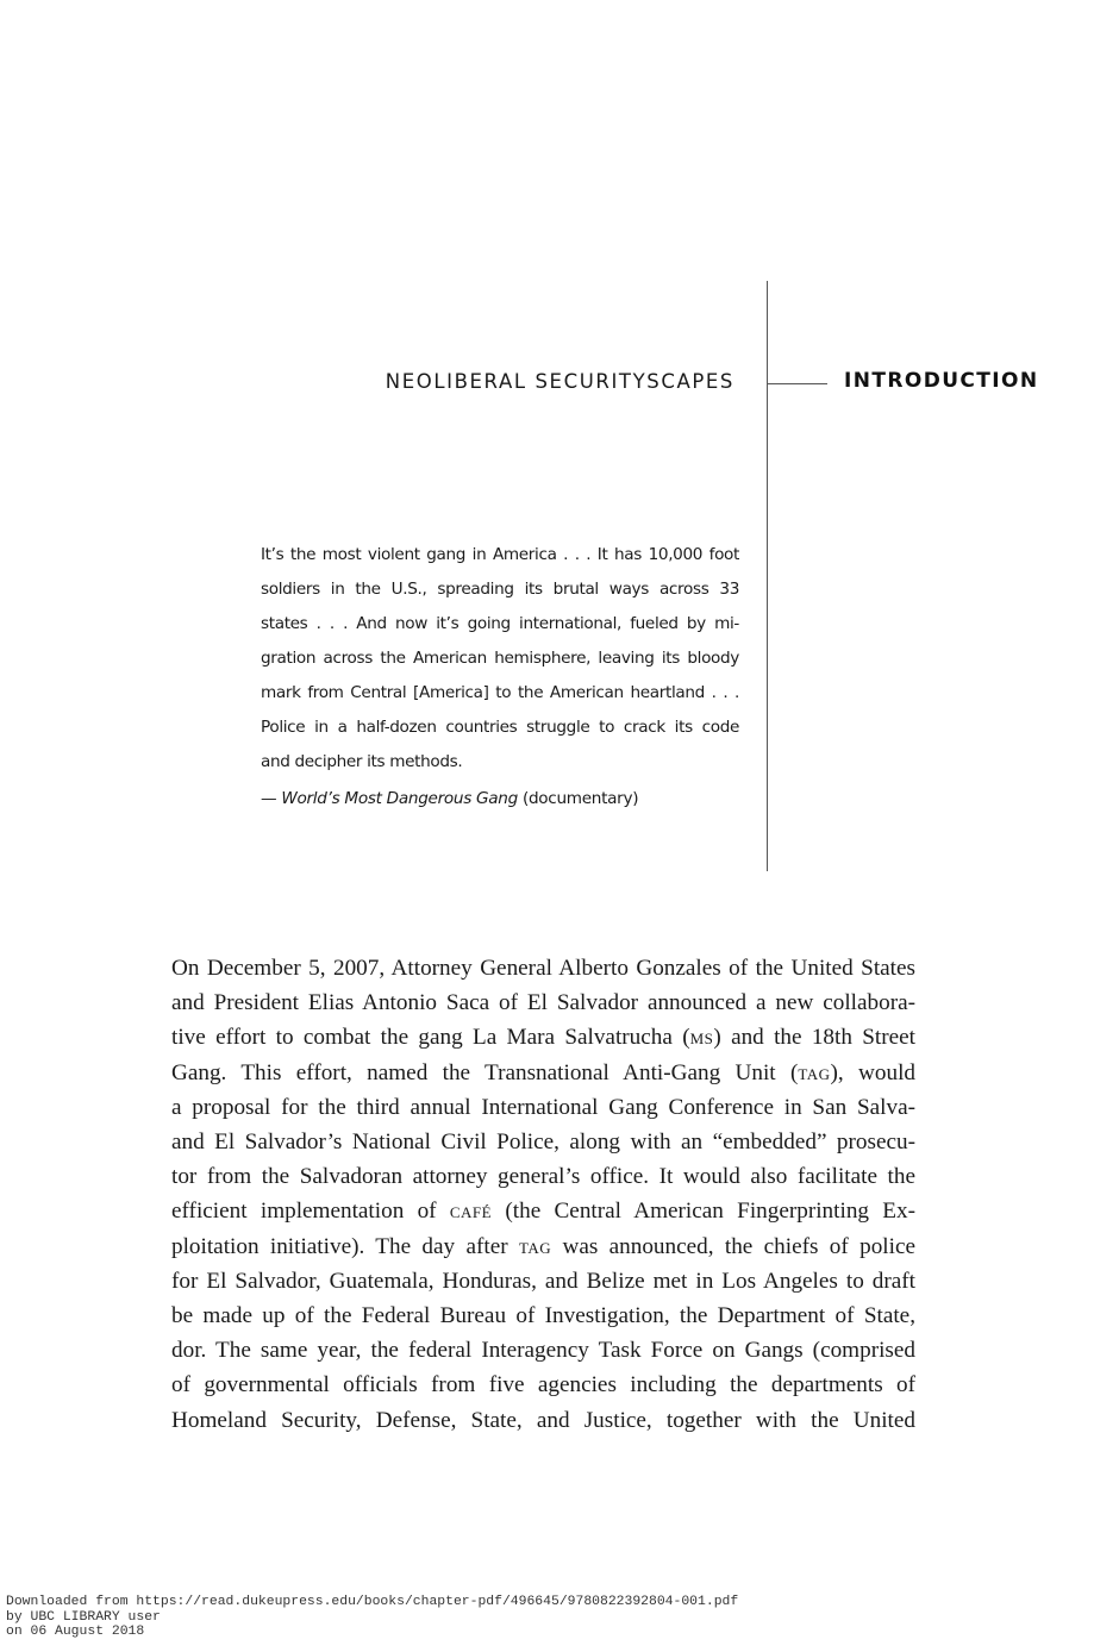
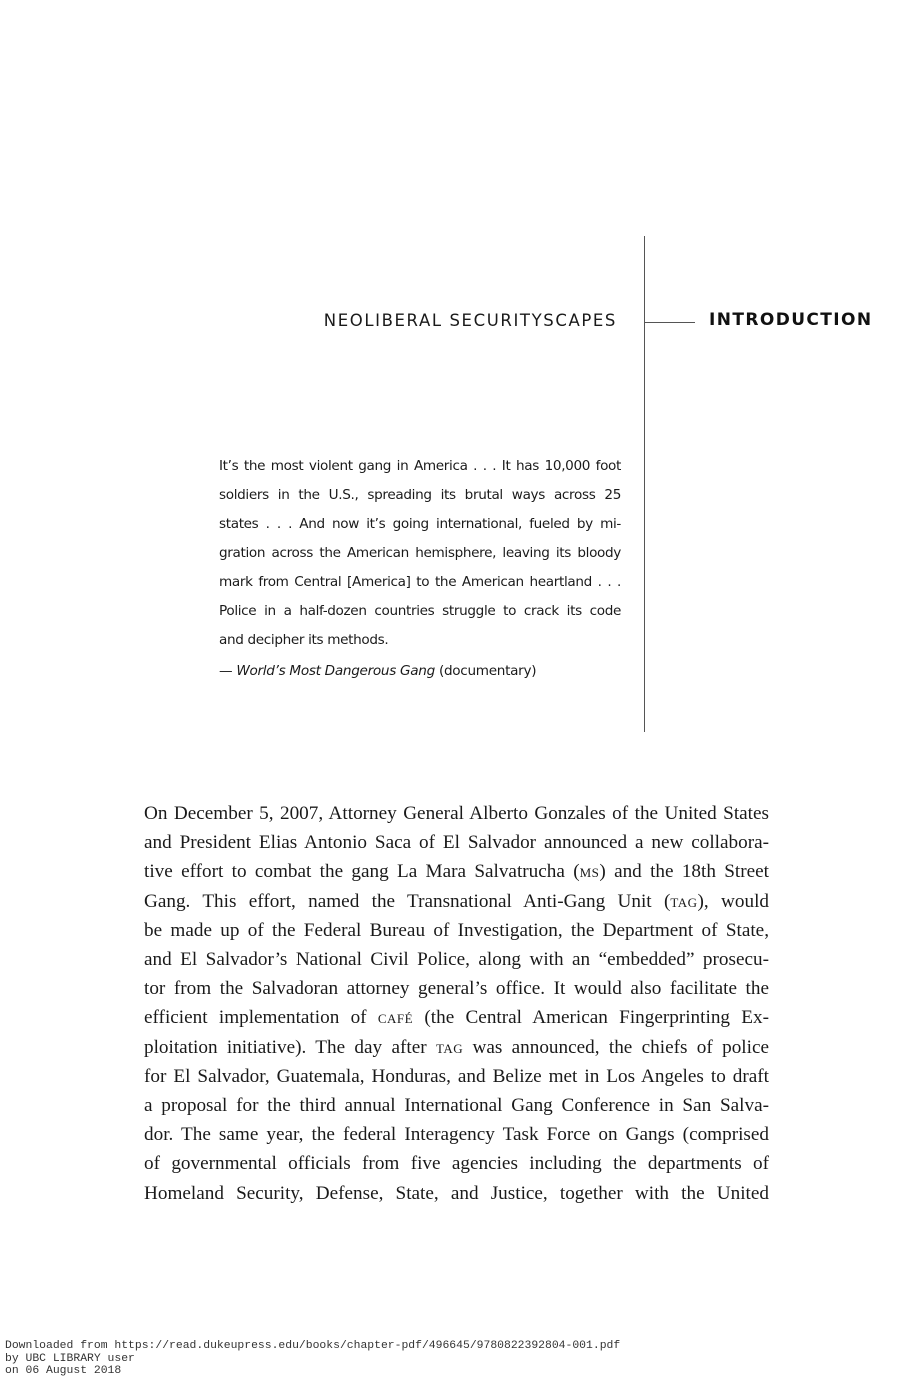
  NEOLIBERAL SECURITYSCAPES
  INTRODUCTION
  It’s the most violent gang in America . . . It has 10,000 foot
- soldiers in the U.S., spreading its brutal ways across 33
+ soldiers in the U.S., spreading its brutal ways across 25
  states . . . And now it’s going international, fueled by mi-
  gration across the American hemisphere, leaving its bloody
  mark from Central [America] to the American heartland . . .
  Police in a half-dozen countries struggle to crack its code
  and decipher its methods.
  — World’s Most Dangerous Gang (documentary)
  On December 5, 2007, Attorney General Alberto Gonzales of the United States
  and President Elias Antonio Saca of El Salvador announced a new collabora-
  tive effort to combat the gang La Mara Salvatrucha (ms) and the 18th Street
  Gang. This effort, named the Transnational Anti-Gang Unit (tag), would
- a proposal for the third annual International Gang Conference in San Salva-
+ be made up of the Federal Bureau of Investigation, the Department of State,
  and El Salvador’s National Civil Police, along with an “embedded” prosecu-
  tor from the Salvadoran attorney general’s office. It would also facilitate the
  efficient implementation of café (the Central American Fingerprinting Ex-
  ploitation initiative). The day after tag was announced, the chiefs of police
  for El Salvador, Guatemala, Honduras, and Belize met in Los Angeles to draft
- be made up of the Federal Bureau of Investigation, the Department of State,
+ a proposal for the third annual International Gang Conference in San Salva-
  dor. The same year, the federal Interagency Task Force on Gangs (comprised
  of governmental officials from five agencies including the departments of
  Homeland Security, Defense, State, and Justice, together with the United
  Downloaded from https://read.dukeupress.edu/books/chapter-pdf/496645/9780822392804-001.pdf
  by UBC LIBRARY user
  on 06 August 2018
